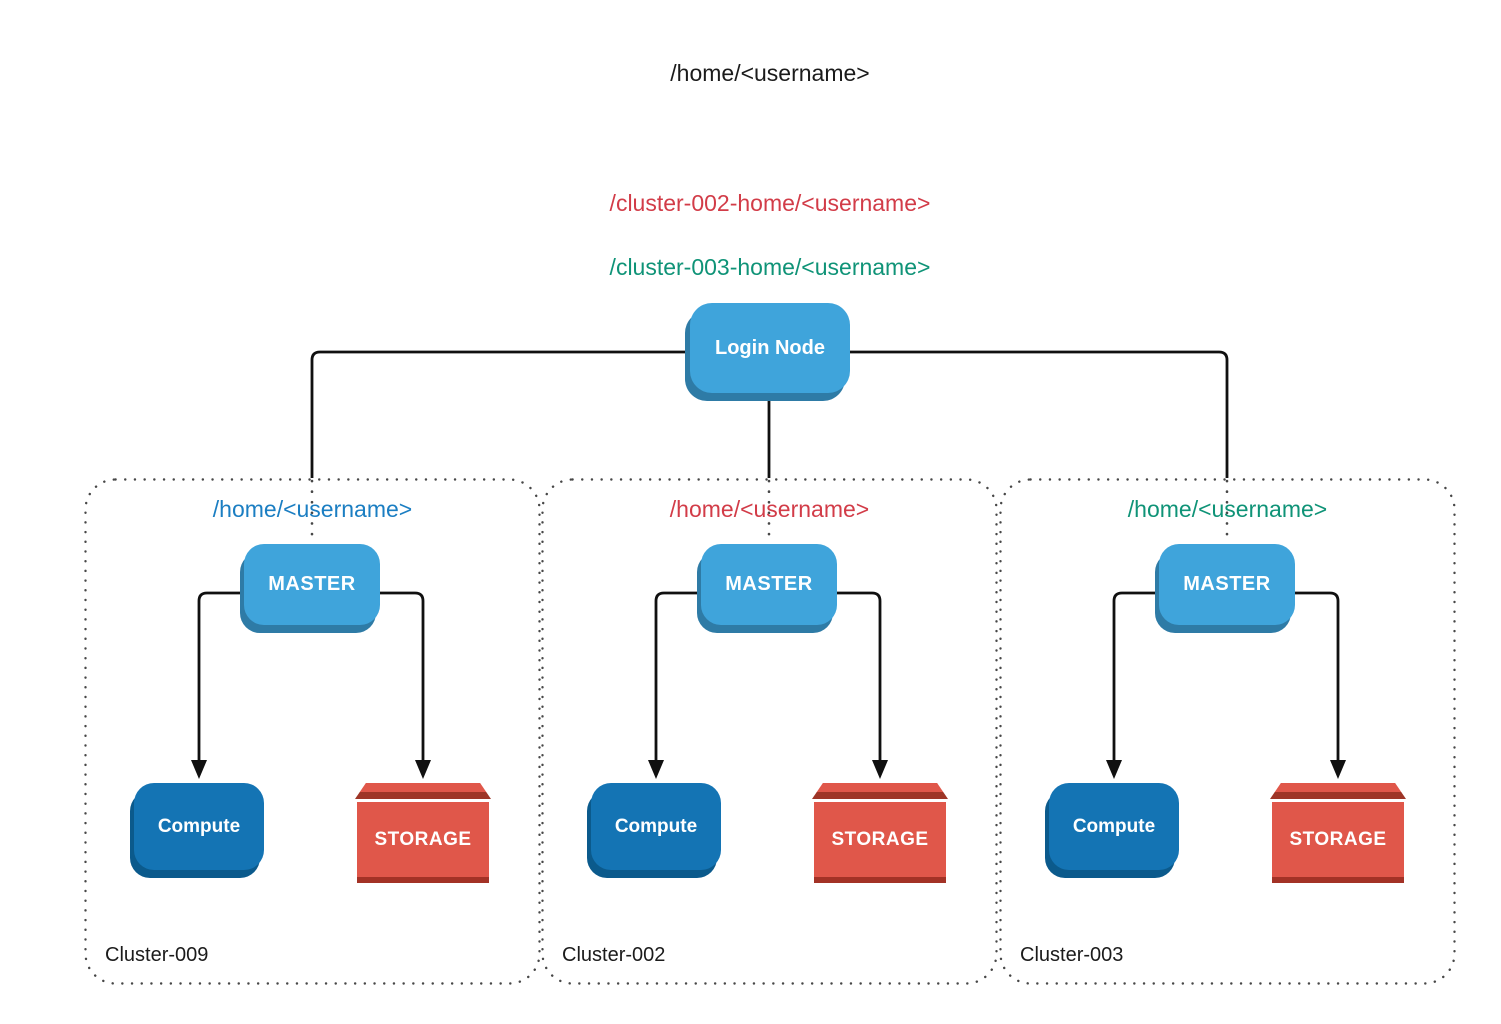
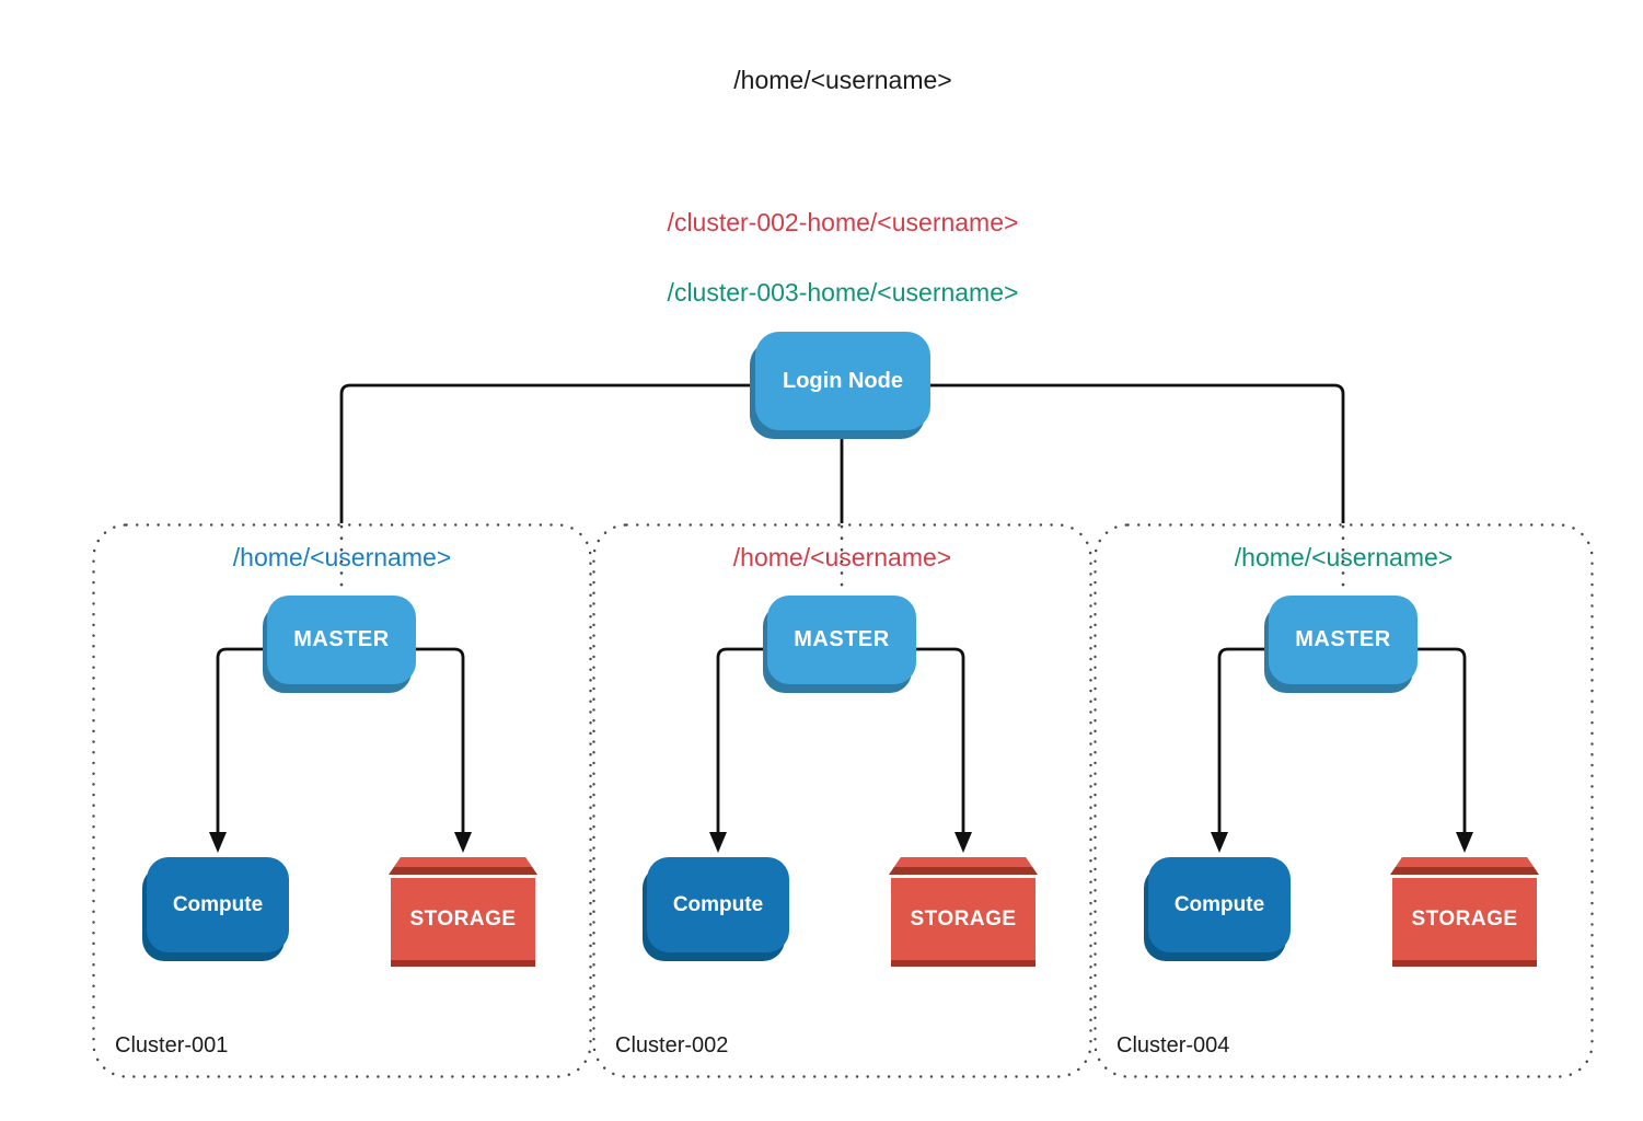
  /home/<username>
  /cluster-002-home/<username>
  /cluster-003-home/<username>
  Login Node
  /home/<username>
  MASTER
  Compute
  STORAGE
- Cluster-009
+ Cluster-001
  /home/<username>
  MASTER
  Compute
  STORAGE
  Cluster-002
  /home/<username>
  MASTER
  Compute
  STORAGE
- Cluster-003
+ Cluster-004
